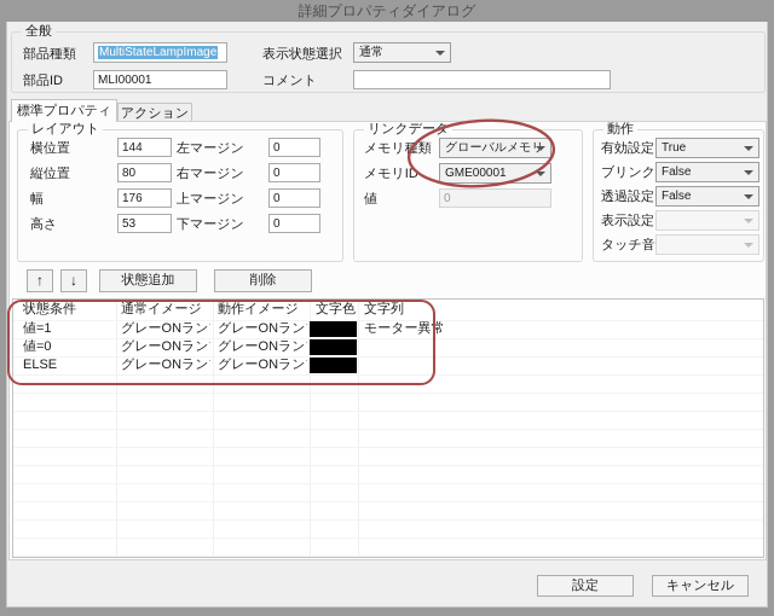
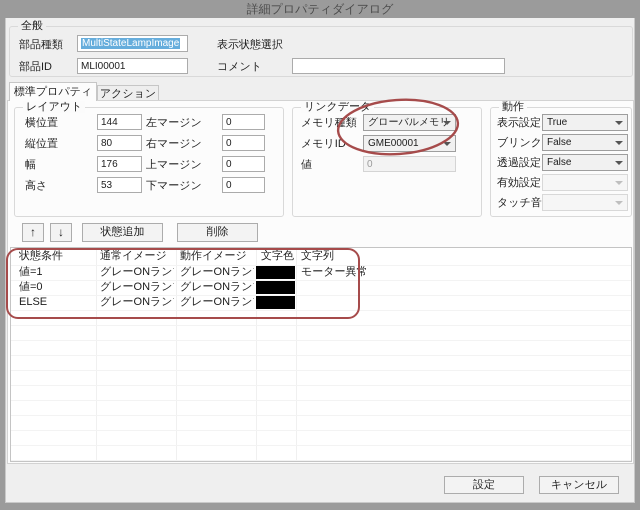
  詳細プロパティダイアログ
  全般
  部品種類
  MultiStateLampImage
  表示状態選択
- 通常
  部品ID
  MLI00001
  コメント
  標準プロパティ
  アクション
  レイアウト
  横位置
  144
  縦位置
  80
  幅
  176
  高さ
  53
  左マージン
  0
  右マージン
  0
  上マージン
  0
  下マージン
  0
  リンクデー
  メモリ類
  グローバルメモリ
  メモリID
  GME00001
  値
  0
  動作
- 有効設定
+ 表示設定
  True
  False
  透過設定
  False
- 表示設定
+ 有効設定
  タッチ音
  ↑
  ↓
  状態追加
  削除
  状態条件
  通常イメージ
  動作イメージ
  文字色
  文字列
  値=1
  グレーONラン
  グレーONラン
  モーター異常
  値=0
  グレーONラン
  グレーONラン
  ELSE
  グレーONラン
  グレーONラン
  設定
  キャンセル
